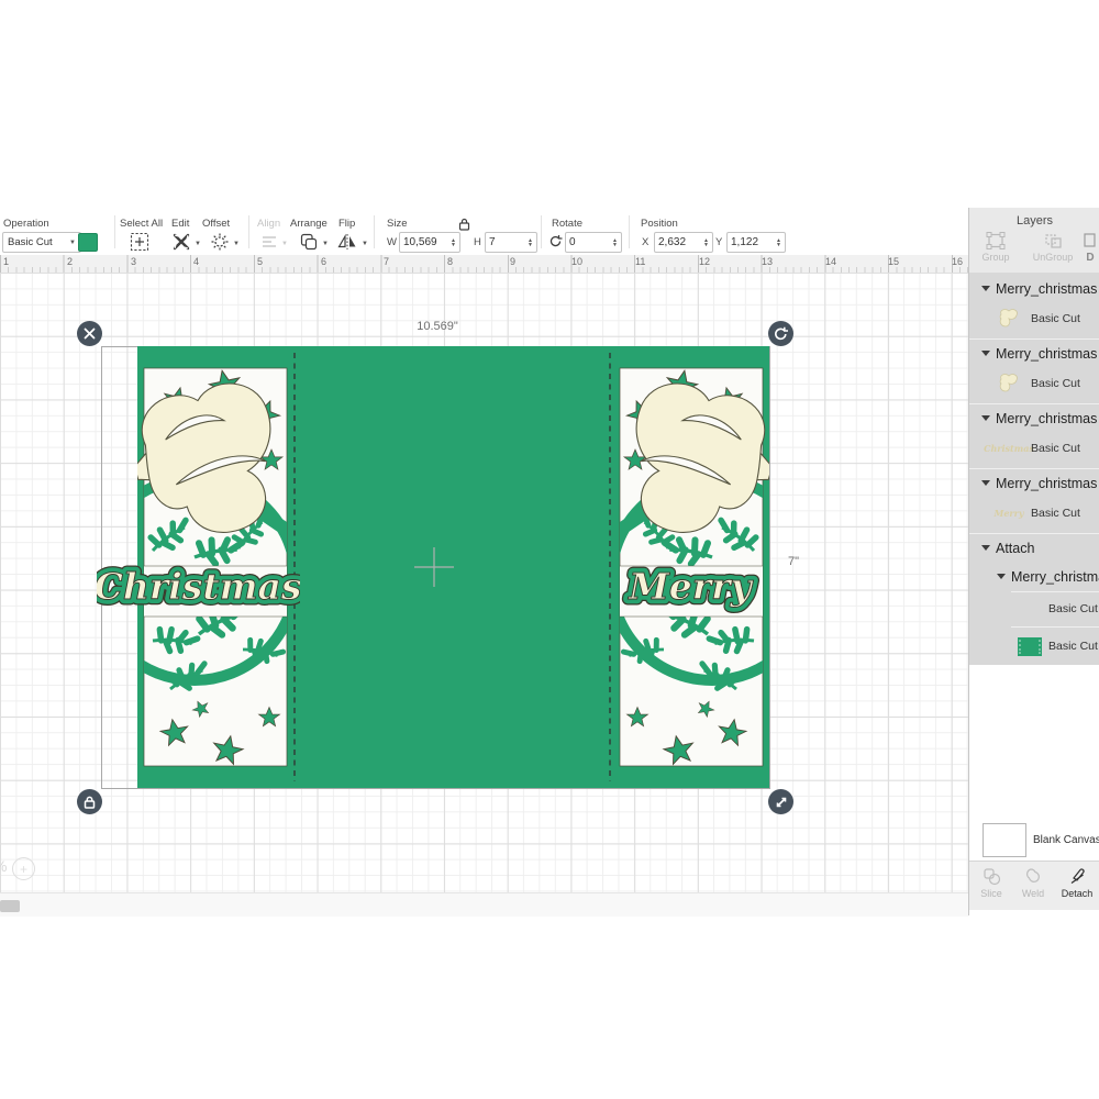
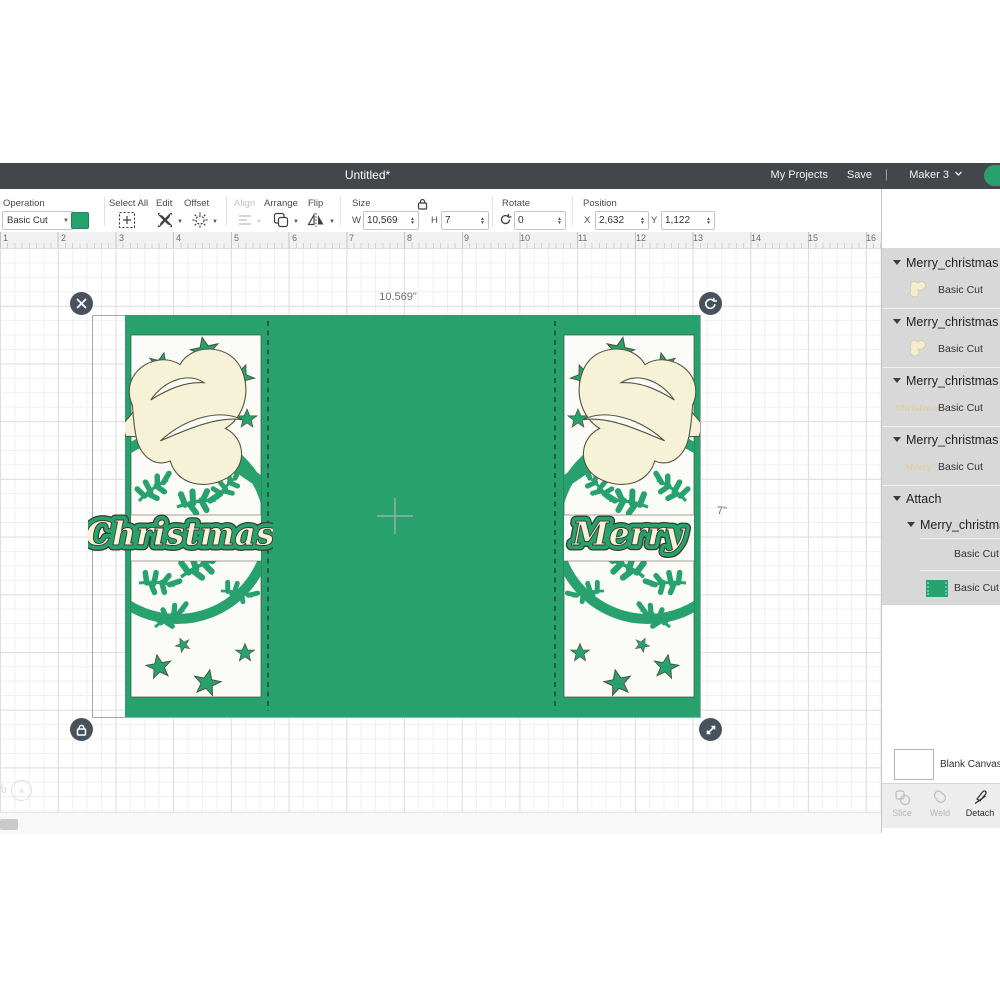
+ Untitled*
+ My Projects
+ Save
+ |
+ Maker 3
  Operation
  Basic Cut
  Select All
  Edit
  Offset
  Align
  Arrange
  Flip
  Size
  W
  10,569
  H
  7
  Rotate
  0
  Position
  X
  2,632
  Y
  1,122
  1
  2
  3
  4
  5
  6
  7
  8
  9
  10
  11
  12
  13
  14
  15
  16
  10.569"
  7"
  Christmas
  Merry
  %
  +
- Layers
- Group
- UnGroup
- D
  Merry_christmas
  Basic Cut
  Merry_christmas
  Basic Cut
  Merry_christmas
  Christma
  Basic Cut
  Merry_christmas
  Merry
  Basic Cut
  Attach
  Merry_christm
  Basic Cut
  Basic Cut
  Blank Canvas
  Slice
  Weld
  Detach
